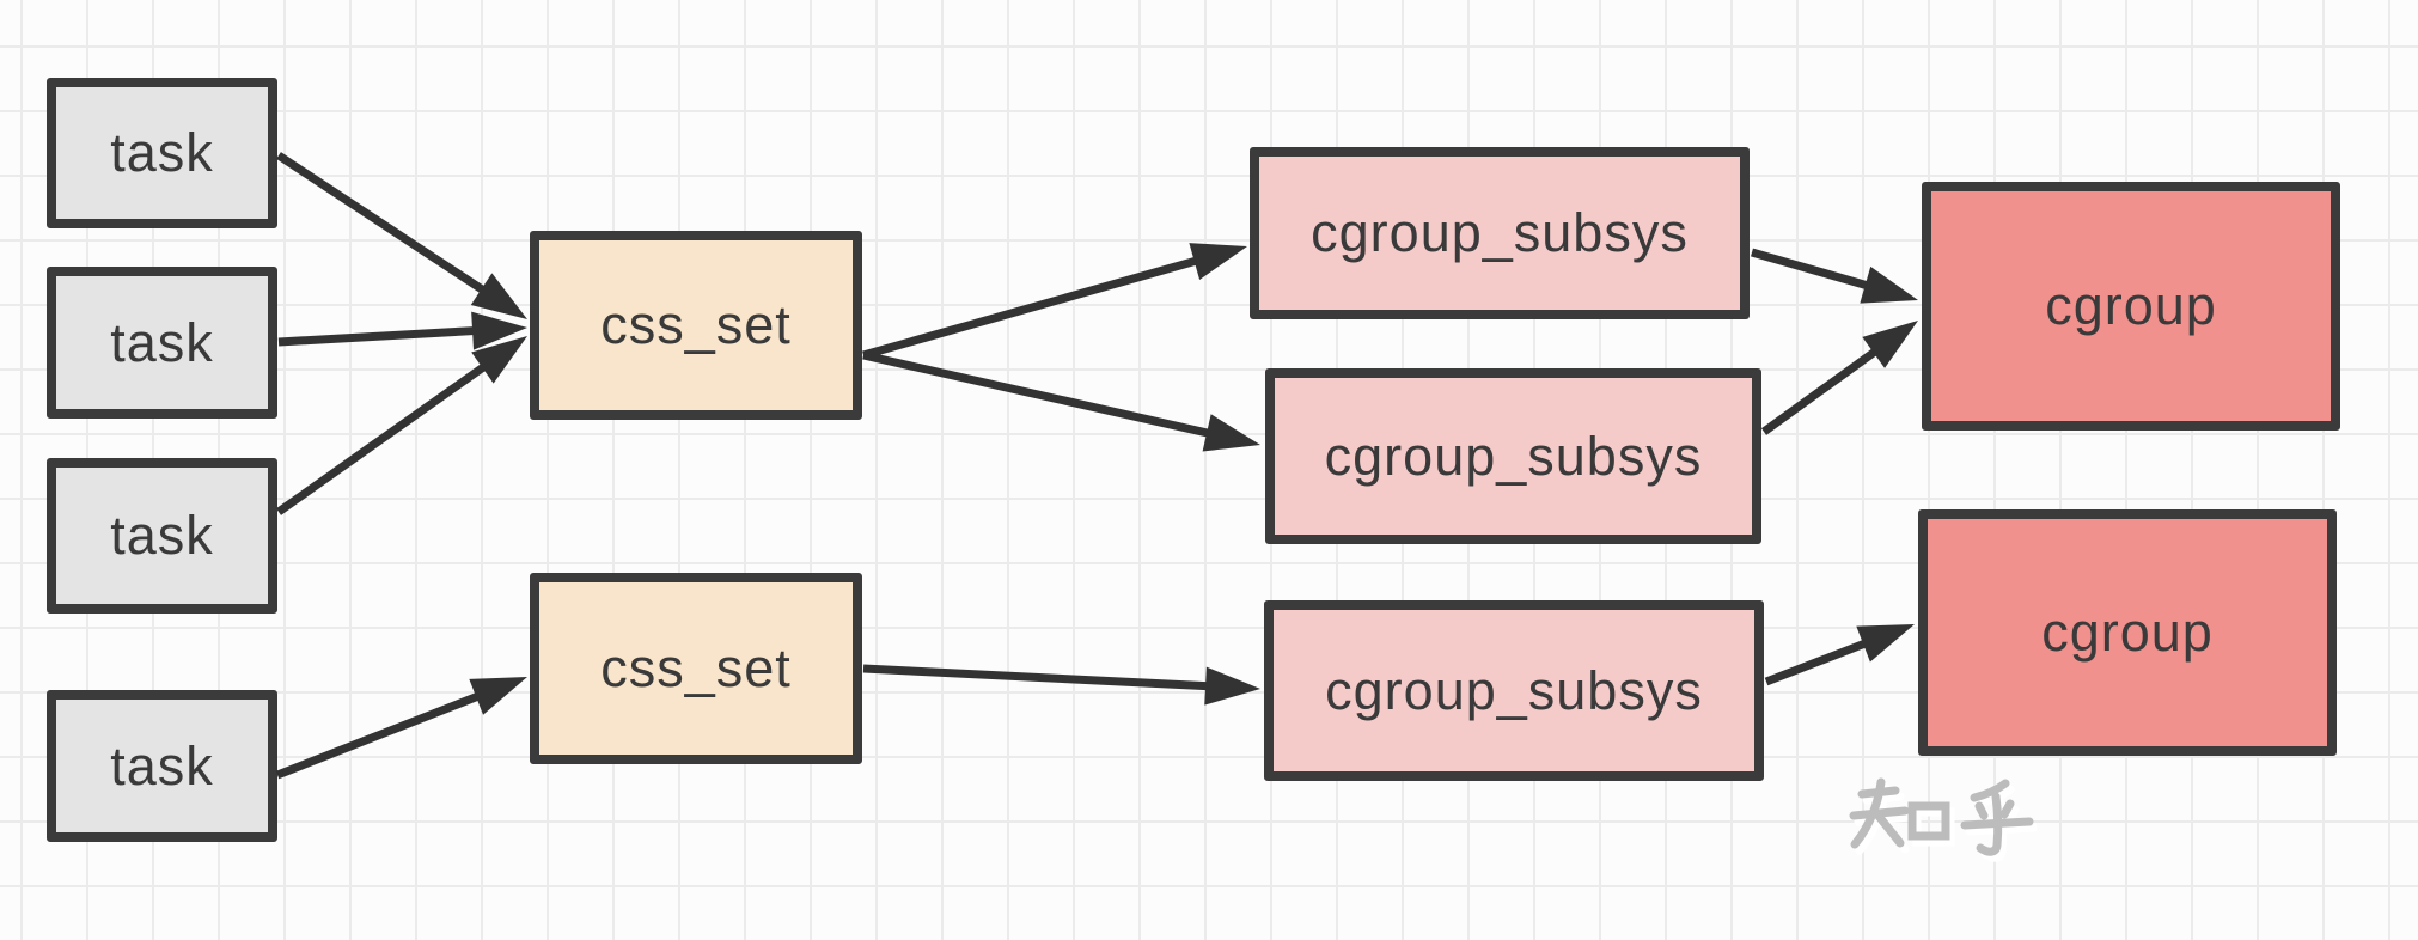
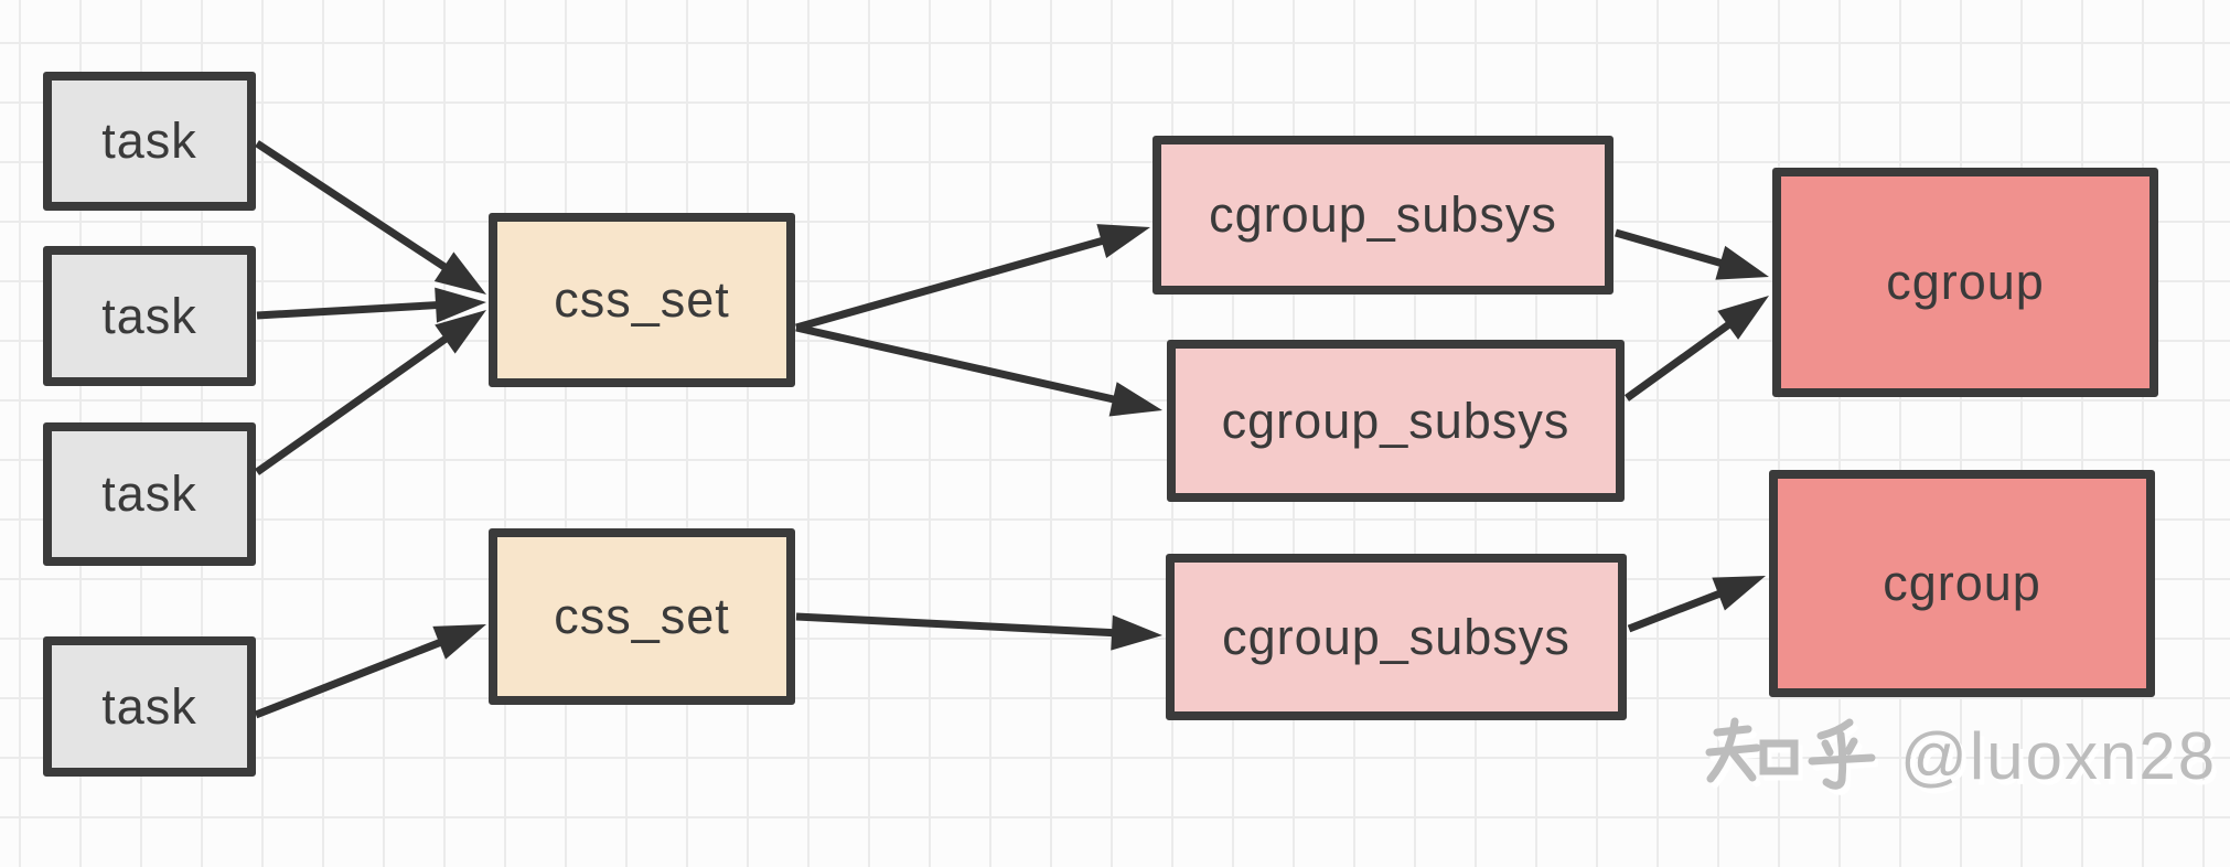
  task
  task
  task
  task
  css_set
  css_set
  cgroup_subsys
  cgroup_subsys
  cgroup_subsys
  cgroup
  cgroup
+ @luoxn28
